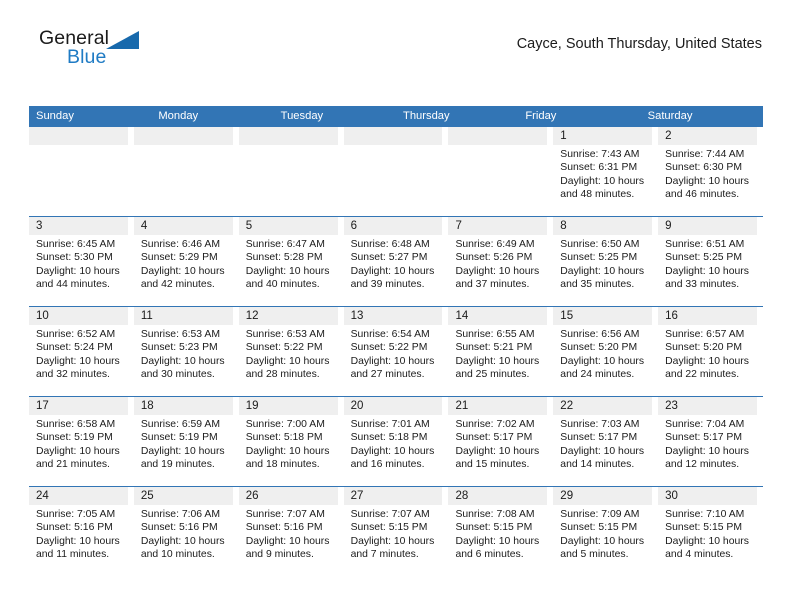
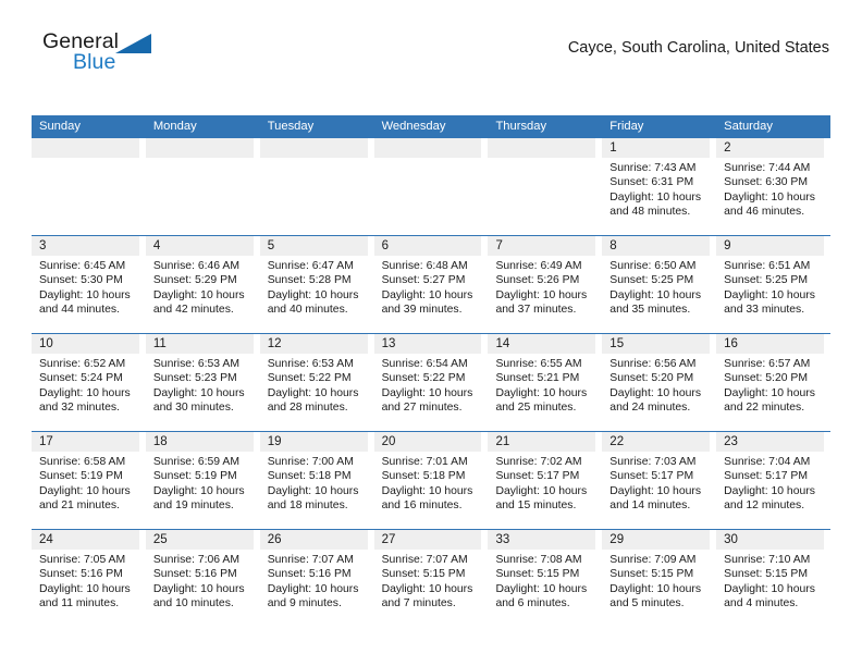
  General
  Blue
- Cayce, South Thursday, United States
+ Cayce, South Carolina, United States
  Sunday
  Monday
  Tuesday
+ Wednesday
  Thursday
  Friday
  Saturday
  1
  Sunrise: 7:43 AM
  Sunset: 6:31 PM
  Daylight: 10 hours
  and 48 minutes.
  2
  Sunrise: 7:44 AM
  Sunset: 6:30 PM
  Daylight: 10 hours
  and 46 minutes.
  3
  Sunrise: 6:45 AM
  Sunset: 5:30 PM
  Daylight: 10 hours
  and 44 minutes.
  4
  Sunrise: 6:46 AM
  Sunset: 5:29 PM
  Daylight: 10 hours
  and 42 minutes.
  5
  Sunrise: 6:47 AM
  Sunset: 5:28 PM
  Daylight: 10 hours
  and 40 minutes.
  6
  Sunrise: 6:48 AM
  Sunset: 5:27 PM
  Daylight: 10 hours
  and 39 minutes.
  7
  Sunrise: 6:49 AM
  Sunset: 5:26 PM
  Daylight: 10 hours
  and 37 minutes.
  8
  Sunrise: 6:50 AM
  Sunset: 5:25 PM
  Daylight: 10 hours
  and 35 minutes.
  9
  Sunrise: 6:51 AM
  Sunset: 5:25 PM
  Daylight: 10 hours
  and 33 minutes.
  10
  Sunrise: 6:52 AM
  Sunset: 5:24 PM
  Daylight: 10 hours
  and 32 minutes.
  11
  Sunrise: 6:53 AM
  Sunset: 5:23 PM
  Daylight: 10 hours
  and 30 minutes.
  12
  Sunrise: 6:53 AM
  Sunset: 5:22 PM
  Daylight: 10 hours
  and 28 minutes.
  13
  Sunrise: 6:54 AM
  Sunset: 5:22 PM
  Daylight: 10 hours
  and 27 minutes.
  14
  Sunrise: 6:55 AM
  Sunset: 5:21 PM
  Daylight: 10 hours
  and 25 minutes.
  15
  Sunrise: 6:56 AM
  Sunset: 5:20 PM
  Daylight: 10 hours
  and 24 minutes.
  16
  Sunrise: 6:57 AM
  Sunset: 5:20 PM
  Daylight: 10 hours
  and 22 minutes.
  17
  Sunrise: 6:58 AM
  Sunset: 5:19 PM
  Daylight: 10 hours
  and 21 minutes.
  18
  Sunrise: 6:59 AM
  Sunset: 5:19 PM
  Daylight: 10 hours
  and 19 minutes.
  19
  Sunrise: 7:00 AM
  Sunset: 5:18 PM
  Daylight: 10 hours
  and 18 minutes.
  20
  Sunrise: 7:01 AM
  Sunset: 5:18 PM
  Daylight: 10 hours
  and 16 minutes.
  21
  Sunrise: 7:02 AM
  Sunset: 5:17 PM
  Daylight: 10 hours
  and 15 minutes.
  22
  Sunrise: 7:03 AM
  Sunset: 5:17 PM
  Daylight: 10 hours
  and 14 minutes.
  23
  Sunrise: 7:04 AM
  Sunset: 5:17 PM
  Daylight: 10 hours
  and 12 minutes.
  24
  Sunrise: 7:05 AM
  Sunset: 5:16 PM
  Daylight: 10 hours
  and 11 minutes.
  25
  Sunrise: 7:06 AM
  Sunset: 5:16 PM
  Daylight: 10 hours
  and 10 minutes.
  26
  Sunrise: 7:07 AM
  Sunset: 5:16 PM
  Daylight: 10 hours
  and 9 minutes.
  27
  Sunrise: 7:07 AM
  Sunset: 5:15 PM
  Daylight: 10 hours
  and 7 minutes.
- 28
+ 33
  Sunrise: 7:08 AM
  Sunset: 5:15 PM
  Daylight: 10 hours
  and 6 minutes.
  29
  Sunrise: 7:09 AM
  Sunset: 5:15 PM
  Daylight: 10 hours
  and 5 minutes.
  30
  Sunrise: 7:10 AM
  Sunset: 5:15 PM
  Daylight: 10 hours
  and 4 minutes.
